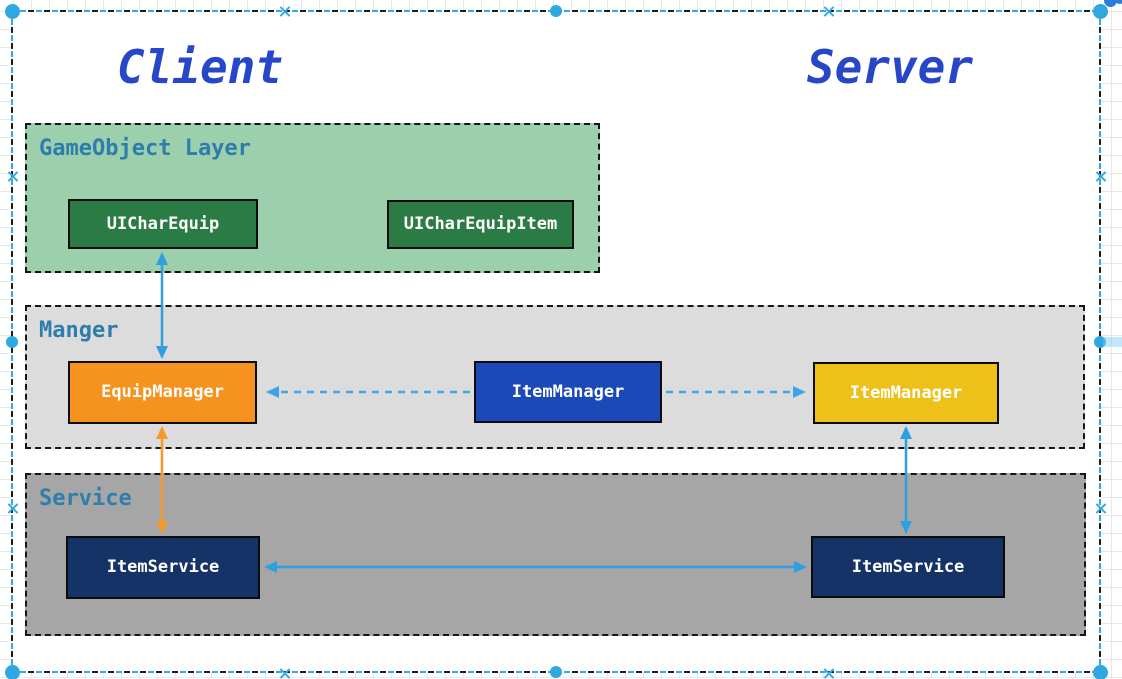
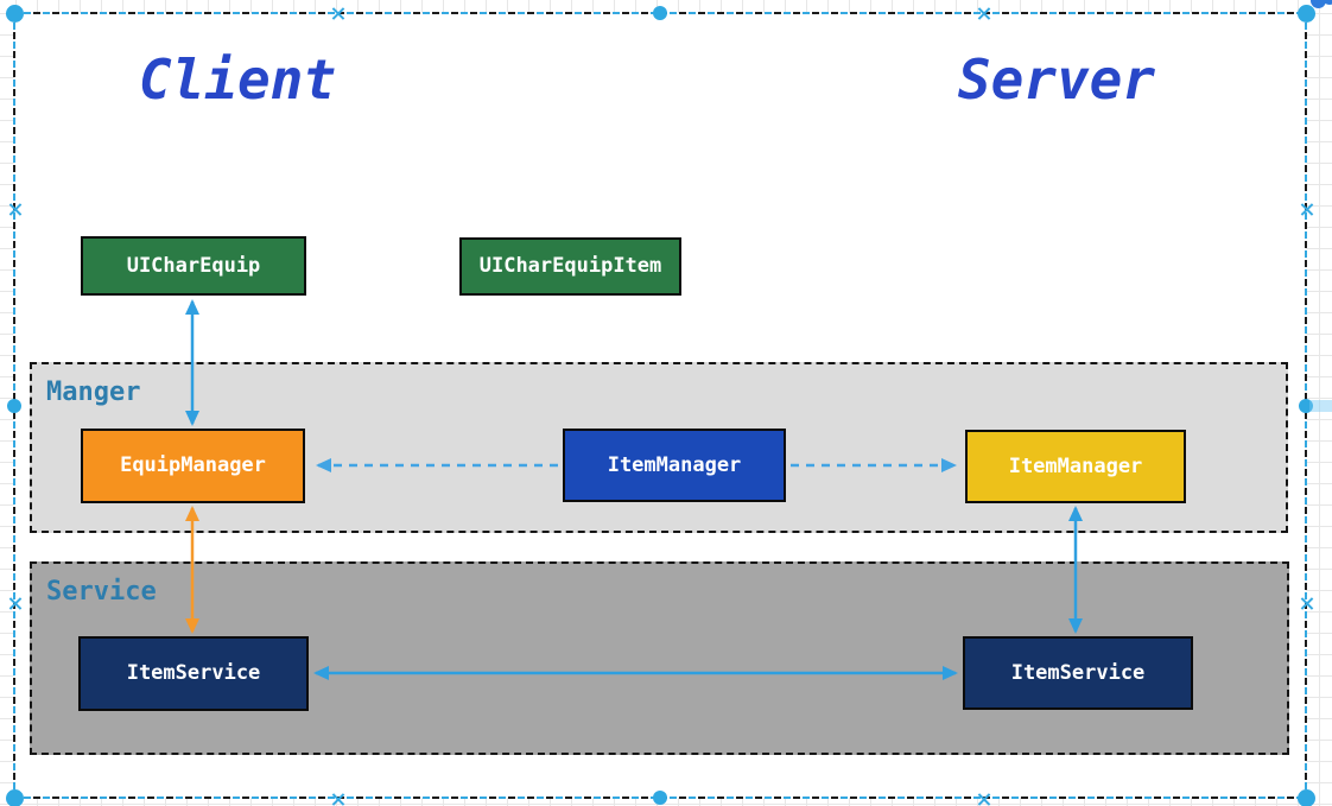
  Client
  Server
- GameObject Layer
  Manger
  Service
  UICharEquip
  UICharEquipItem
  EquipManager
  ItemManager
  ItemManager
  ItemService
  ItemService
